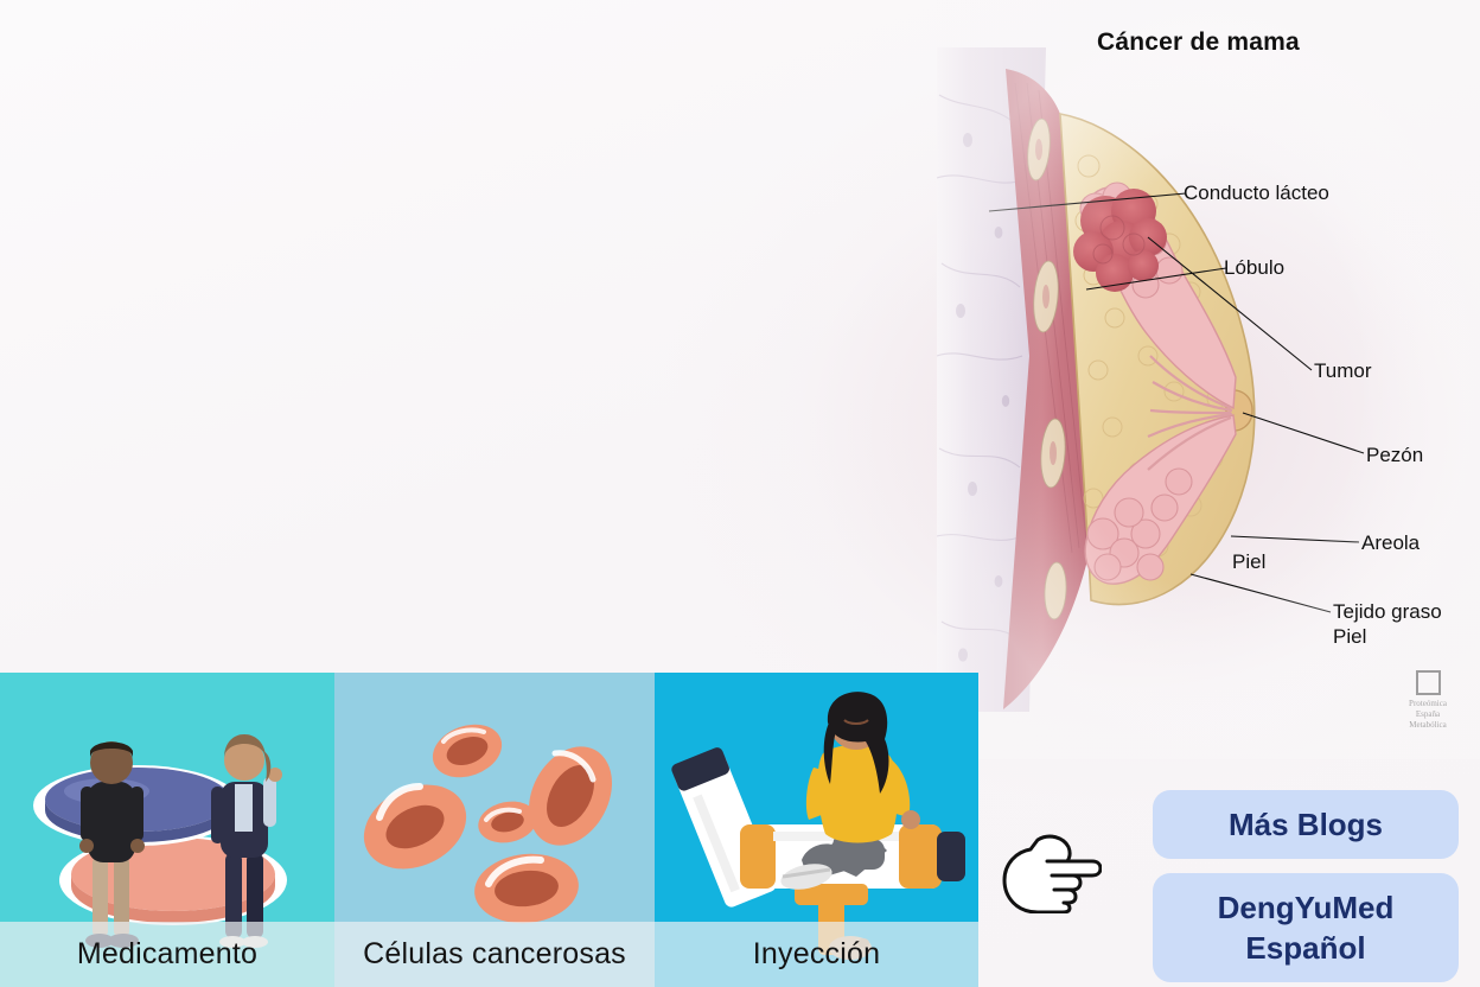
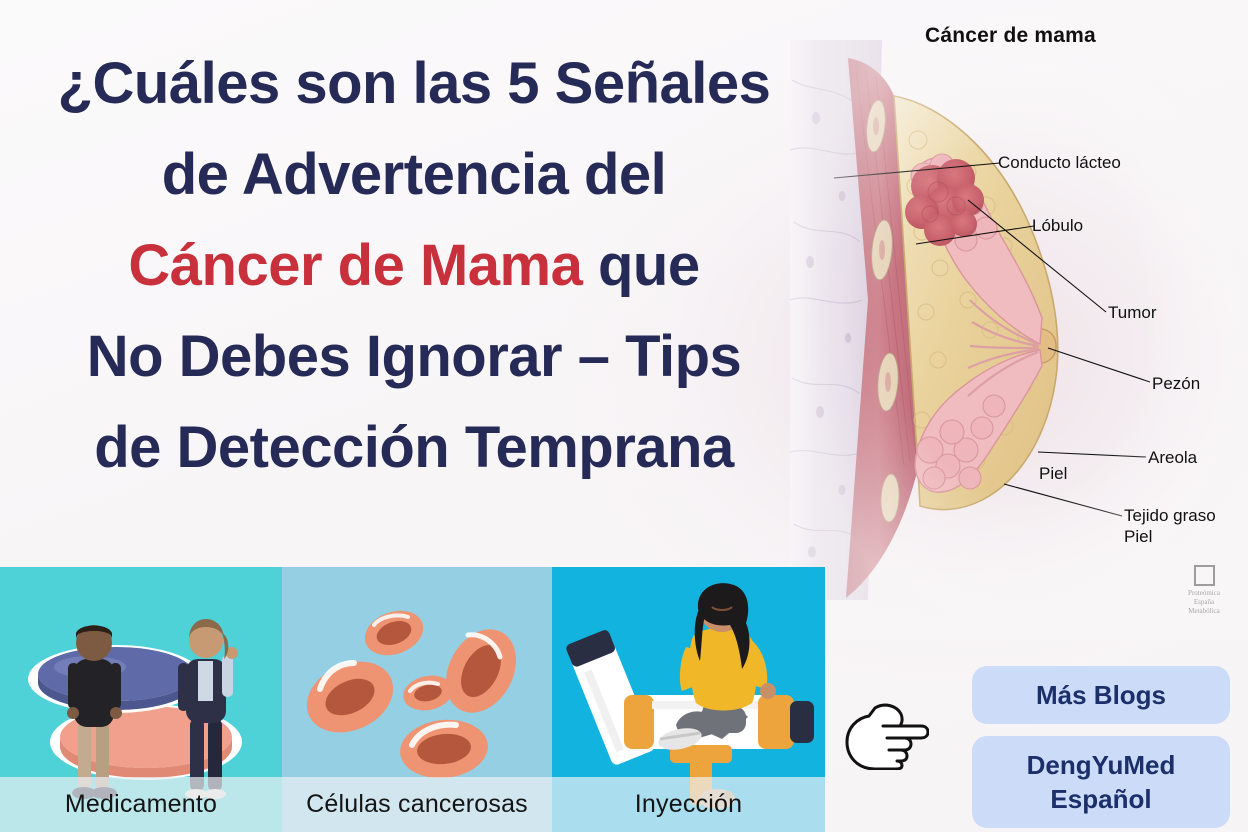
+ ¿Cuáles son las 5 Señales
+ de Advertencia del
+ Cáncer de Mama que
+ No Debes Ignorar – Tips
+ de Detección Temprana
  Cáncer de mama
  Conducto lácteo
  Lóbulo
  Tumor
  Pezón
  Areola
  Piel
  Tejido graso
  Piel
  Proteómica
  España
  Metabólica
  Medicamento
  Células cancerosas
  Inyección
  Más Blogs DengYuMed
  Español
